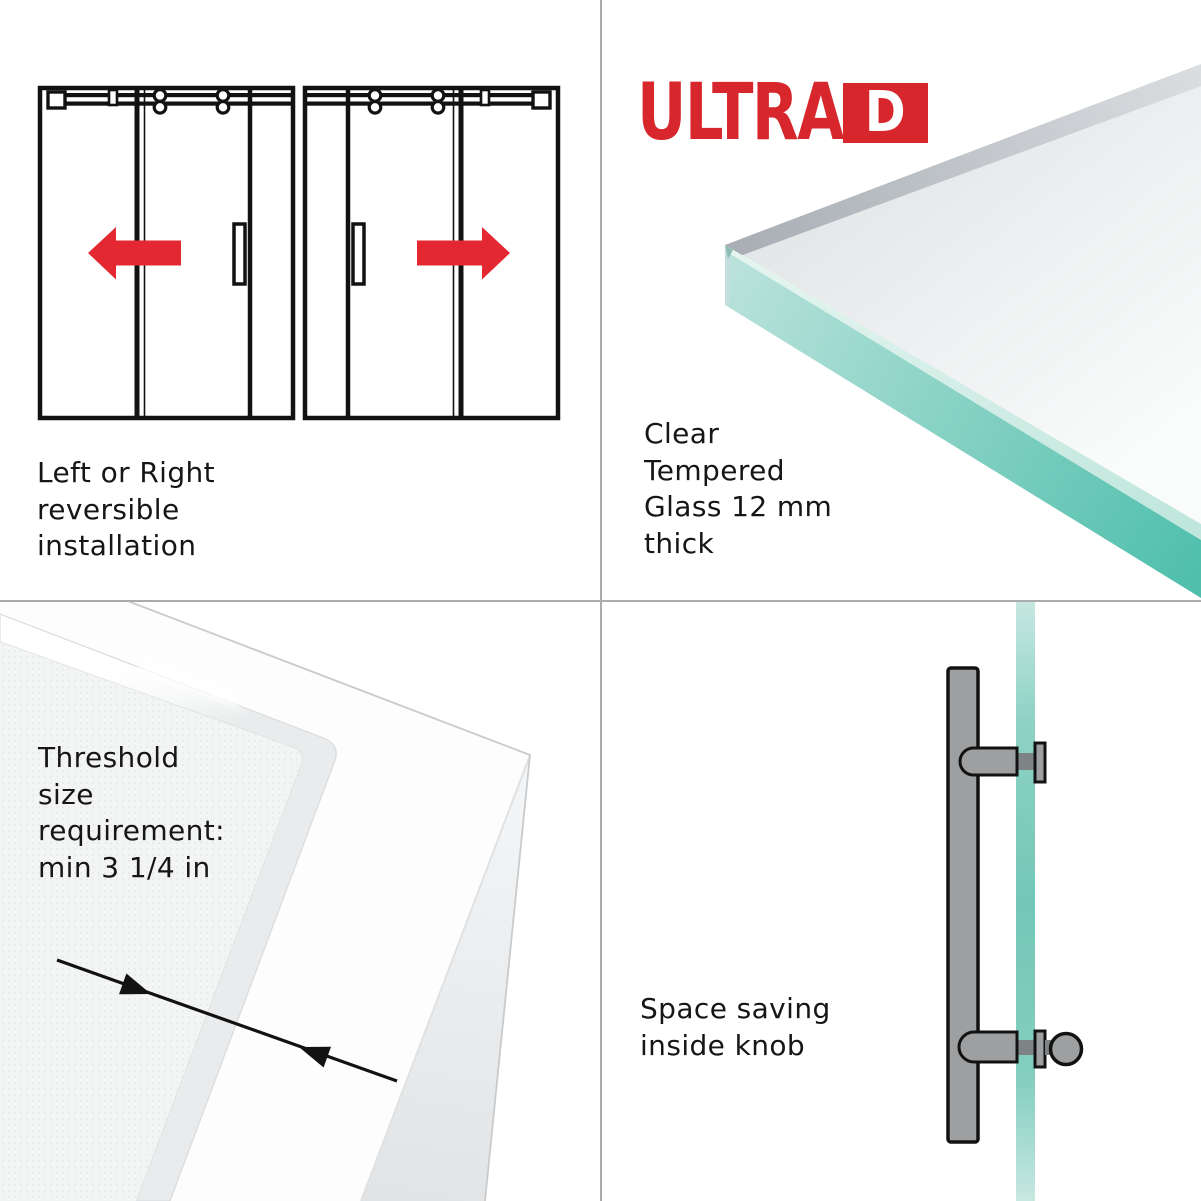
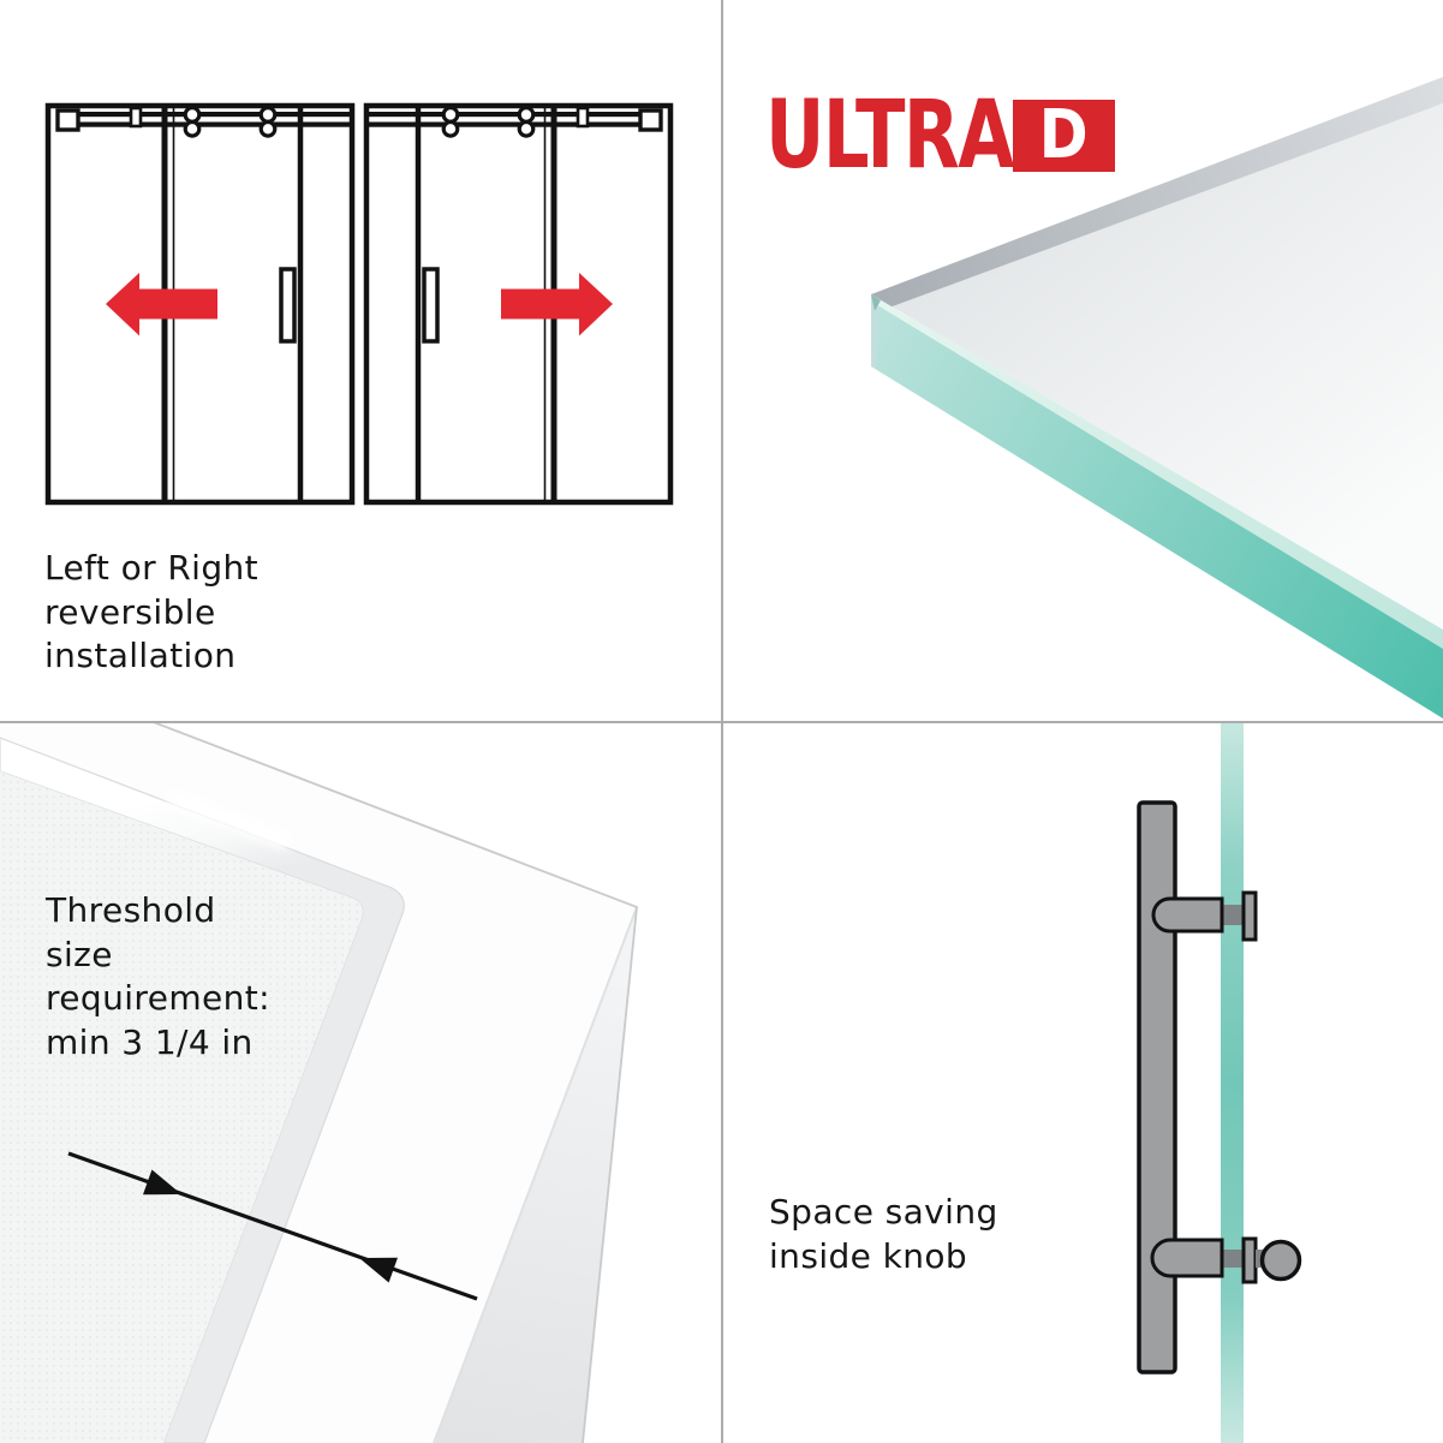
  ULTRA
  D
  Left or Right
  reversible
  installation
- Clear
- Tempered
- Glass 12 mm
- thick
  Threshold
  size
  requirement:
  min 3 1/4 in
  Space saving
  inside knob
